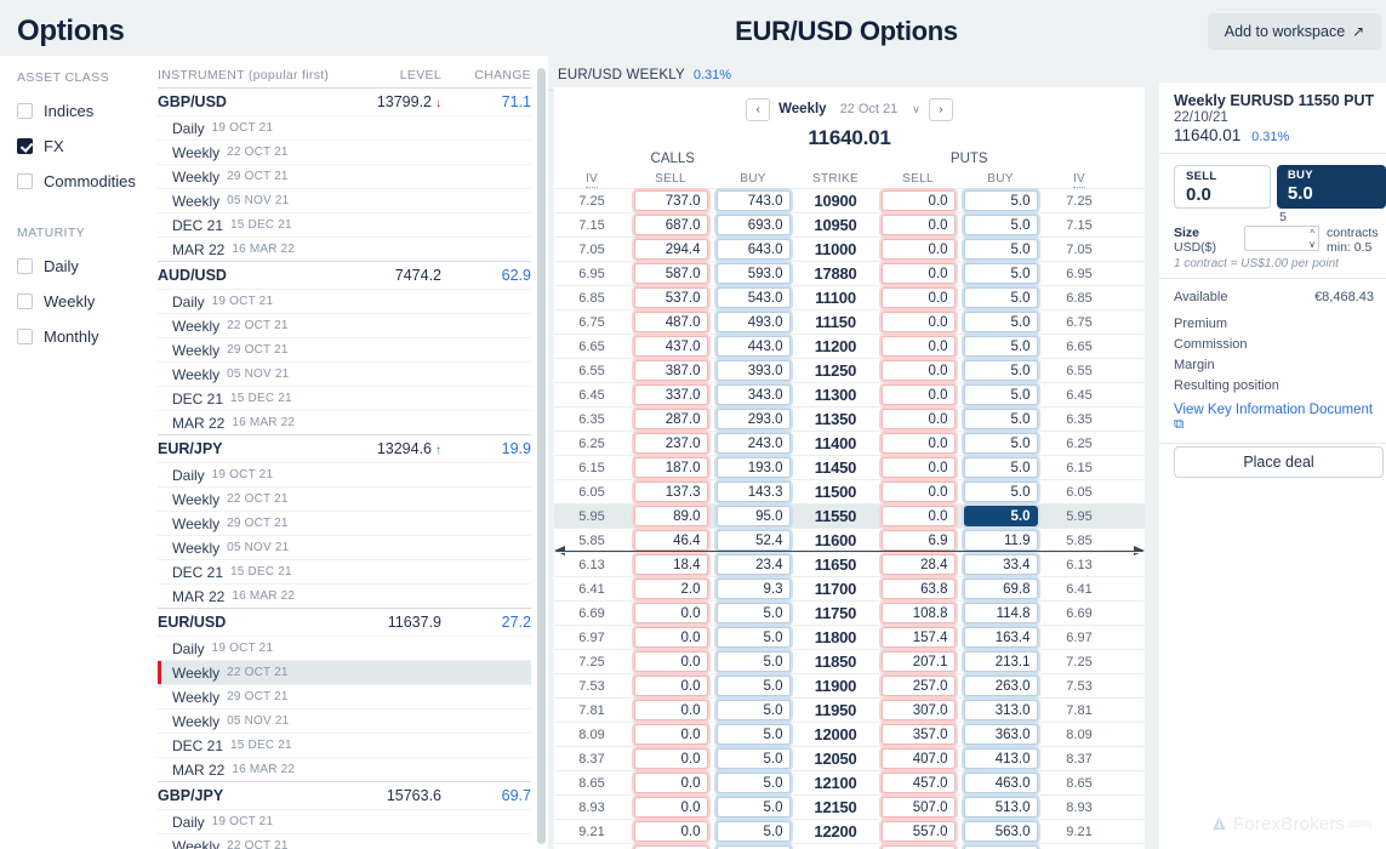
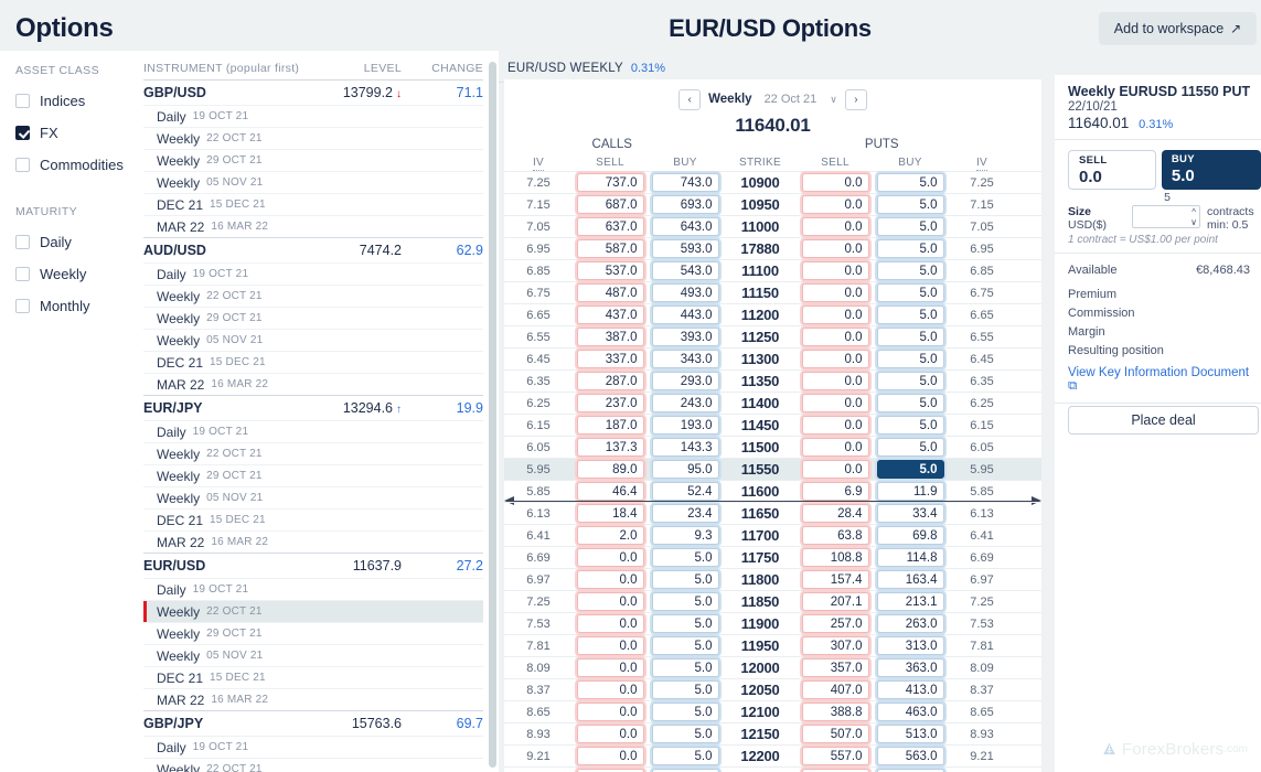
  Options
  ASSET CLASS
  Indices
  FX
  Commodities
  MATURITY
  Daily
  Weekly
  Monthly
  INSTRUMENT (popular first)
  LEVEL
  CHANGE
  GBP/USD
  13799.2 ↓
  71.1
  Daily
  19 OCT 21
  Weekly
  22 OCT 21
  Weekly
  29 OCT 21
  Weekly
  05 NOV 21
  DEC 21
  15 DEC 21
  MAR 22
  16 MAR 22
  AUD/USD
  7474.2
  62.9
  Daily
  19 OCT 21
  Weekly
  22 OCT 21
  Weekly
  29 OCT 21
  Weekly
  05 NOV 21
  DEC 21
  15 DEC 21
  MAR 22
  16 MAR 22
  EUR/JPY
  13294.6 ↑
  19.9
  Daily
  19 OCT 21
  Weekly
  22 OCT 21
  Weekly
  29 OCT 21
  Weekly
  05 NOV 21
  DEC 21
  15 DEC 21
  MAR 22
  16 MAR 22
  EUR/USD
  11637.9
  27.2
  Daily
  19 OCT 21
  Weekly
  22 OCT 21
  Weekly
  29 OCT 21
  Weekly
  05 NOV 21
  DEC 21
  15 DEC 21
  MAR 22
  16 MAR 22
  GBP/JPY
  15763.6
  69.7
  Daily
  19 OCT 21
  Weekly
  22 OCT 21
  EUR/USD Options
  EUR/USD WEEKLY
  0.31%
  ‹
  Weekly
  22 Oct 21
  ∨
  ›
  11640.01
  CALLS
  PUTS
  IV
  SELL
  BUY
  STRIKE
  SELL
  BUY
  IV
  7.25
  737.0
  743.0
  10900
  0.0
  5.0
  7.25
  7.15
  687.0
  693.0
  10950
  0.0
  5.0
  7.15
  7.05
- 294.4
+ 637.0
  643.0
  11000
  0.0
  5.0
  7.05
  6.95
  587.0
  593.0
  17880
  0.0
  5.0
  6.95
  6.85
  537.0
  543.0
  11100
  0.0
  5.0
  6.85
  6.75
  487.0
  493.0
  11150
  0.0
  5.0
  6.75
  6.65
  437.0
  443.0
  11200
  0.0
  5.0
  6.65
  6.55
  387.0
  393.0
  11250
  0.0
  5.0
  6.55
  6.45
  337.0
  343.0
  11300
  0.0
  5.0
  6.45
  6.35
  287.0
  293.0
  11350
  0.0
  5.0
  6.35
  6.25
  237.0
  243.0
  11400
  0.0
  5.0
  6.25
  6.15
  187.0
  193.0
  11450
  0.0
  5.0
  6.15
  6.05
  137.3
  143.3
  11500
  0.0
  5.0
  6.05
  5.95
  89.0
  95.0
  11550
  0.0
  5.0
  5.95
  5.85
  46.4
  52.4
  11600
  6.9
  11.9
  5.85
  6.13
  18.4
  23.4
  11650
  28.4
  33.4
  6.13
  6.41
  2.0
  9.3
  11700
  63.8
  69.8
  6.41
  6.69
  0.0
  5.0
  11750
  108.8
  114.8
  6.69
  6.97
  0.0
  5.0
  11800
  157.4
  163.4
  6.97
  7.25
  0.0
  5.0
  11850
  207.1
  213.1
  7.25
  7.53
  0.0
  5.0
  11900
  257.0
  263.0
  7.53
  7.81
  0.0
  5.0
  11950
  307.0
  313.0
  7.81
  8.09
  0.0
  5.0
  12000
  357.0
  363.0
  8.09
  8.37
  0.0
  5.0
  12050
  407.0
  413.0
  8.37
  8.65
  0.0
  5.0
  12100
- 457.0
+ 388.8
  463.0
  8.65
  8.93
  0.0
  5.0
  12150
  507.0
  513.0
  8.93
  9.21
  0.0
  5.0
  12200
  557.0
  563.0
  9.21
  Add to workspace
  ↗
  Weekly EURUSD 11550 PUT
  22/10/21
  11640.01 0.31%
  SELL
  0.0
  BUY
  5.0
  5
  Size
  USD($)
  ^
  ∨
  contracts
  min: 0.5
  1 contract = US$1.00 per point
  Available
  €8,468.43
  Premium
  Commission
  Margin
  Resulting position
  View Key Information Document ⧉
  Place deal
  ForexBrokers
